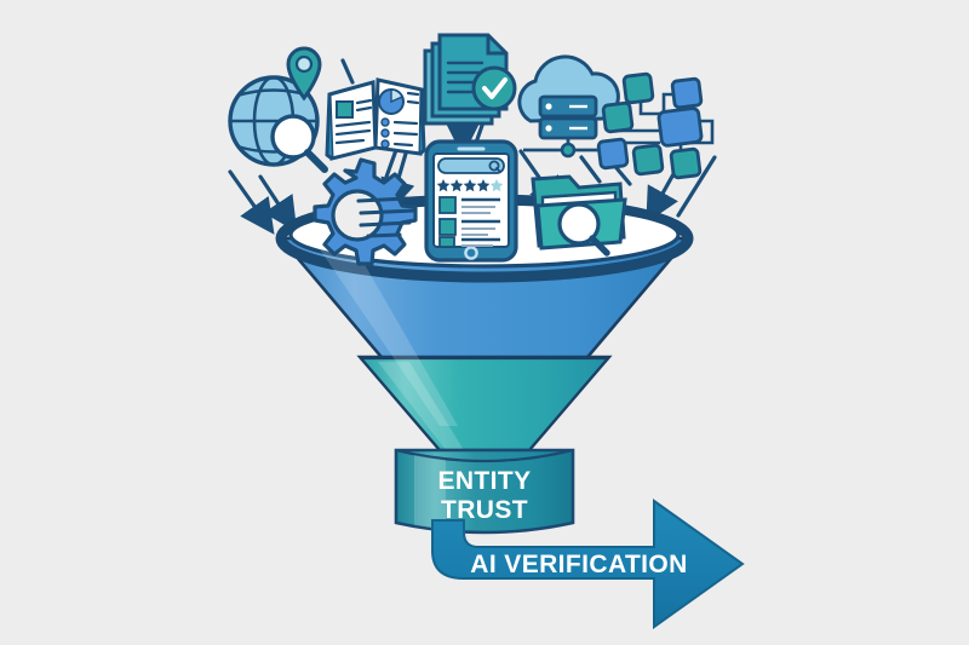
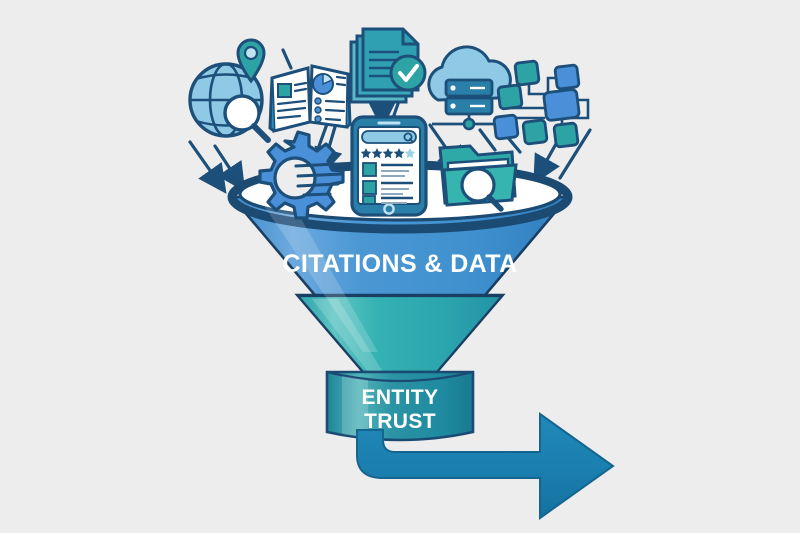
+ CITATIONS & DATA
  ENTITY
  TRUST
- AI VERIFICATION
